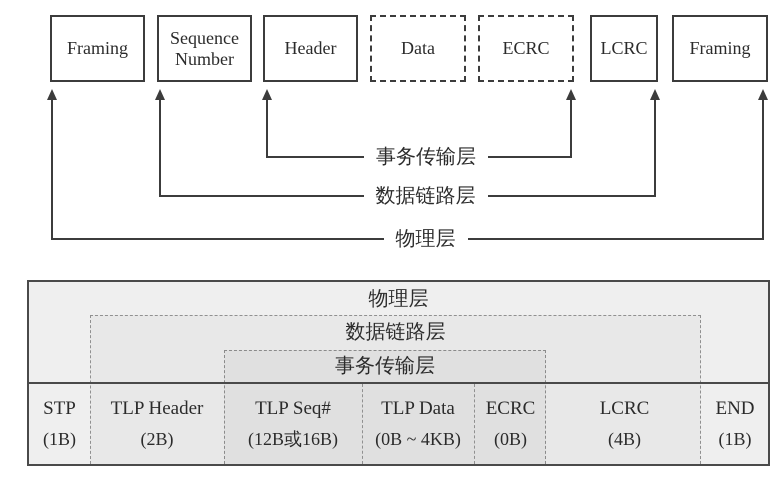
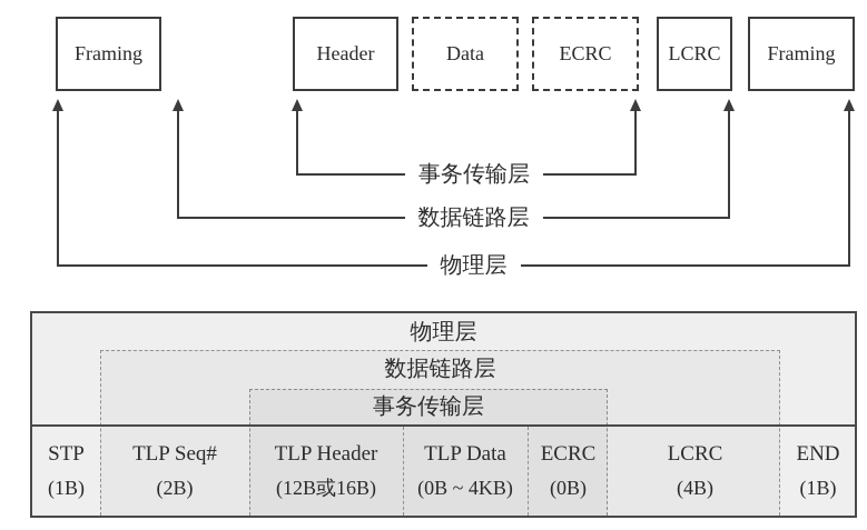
  Framing
- Sequence Number
  Header
  Data
  ECRC
  LCRC
  Framing
  事务传输层
  数据链路层
  物理层
  物理层
  数据链路层
  事务传输层
  STP
  (1B)
- TLP Header
+ TLP Seq#
  (2B)
- TLP Seq#
+ TLP Header
  (12B或16B)
  TLP Data
  (0B ~ 4KB)
  ECRC
  (0B)
  LCRC
  (4B)
  END
  (1B)
